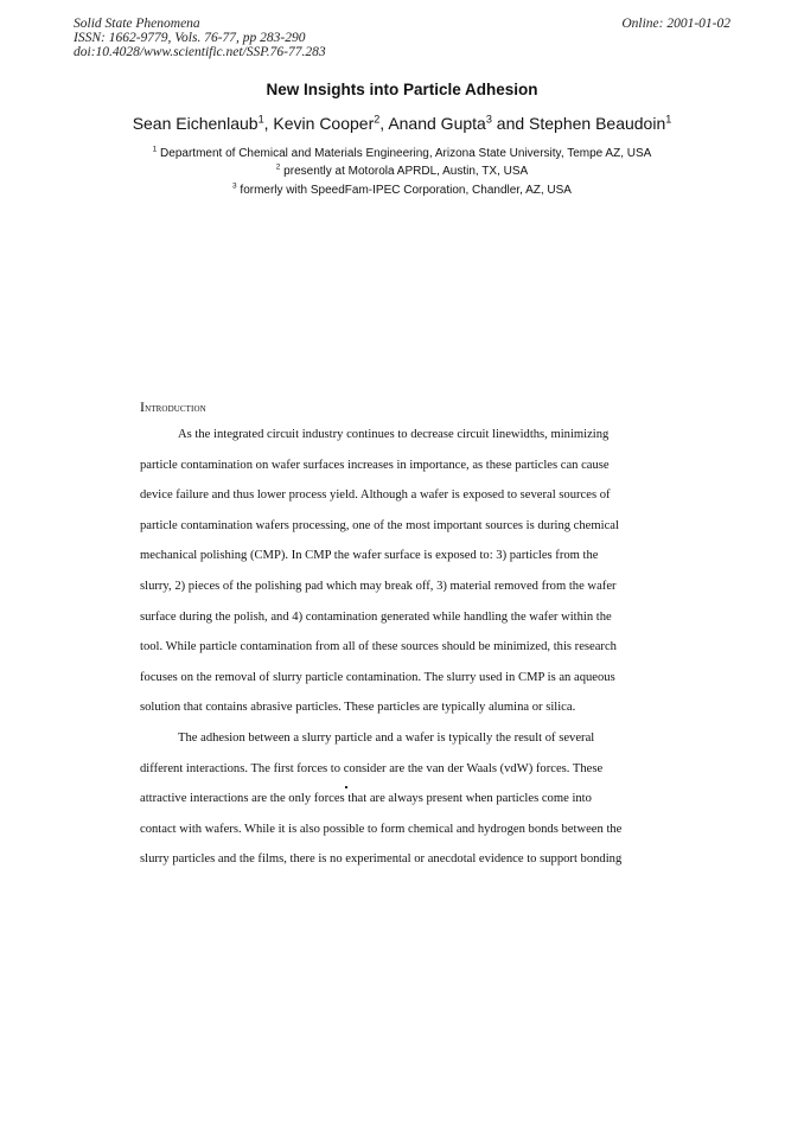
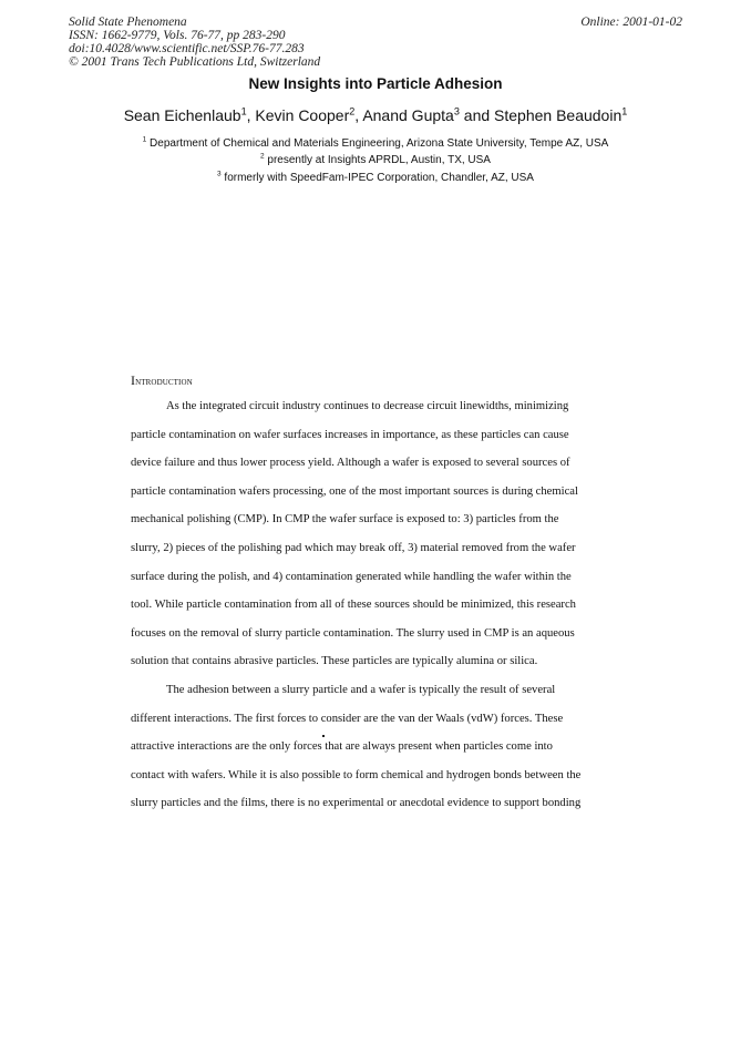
  Solid State Phenomena
  ISSN: 1662-9779, Vols. 76-77, pp 283-290
  doi:10.4028/www.scientific.net/SSP.76-77.283
+ © 2001 Trans Tech Publications Ltd, Switzerland
  Online: 2001-01-02
  New Insights into Particle Adhesion
  Sean Eichenlaub1, Kevin Cooper2, Anand Gupta3 and Stephen Beaudoin1
  Department of Chemical and Materials Engineering, Arizona State University, Tempe AZ, USA
- presently at Motorola APRDL, Austin, TX, USA
+ presently at Insights APRDL, Austin, TX, USA
  formerly with SpeedFam-IPEC Corporation, Chandler, AZ, USA
  Introduction
  As the integrated circuit industry continues to decrease circuit linewidths, minimizing
  particle contamination on wafer surfaces increases in importance, as these particles can cause
  device failure and thus lower process yield. Although a wafer is exposed to several sources of
  particle contamination wafers processing, one of the most important sources is during chemical
  mechanical polishing (CMP). In CMP the wafer surface is exposed to: 3) particles from the
  slurry, 2) pieces of the polishing pad which may break off, 3) material removed from the wafer
  surface during the polish, and 4) contamination generated while handling the wafer within the
  tool. While particle contamination from all of these sources should be minimized, this research
  focuses on the removal of slurry particle contamination. The slurry used in CMP is an aqueous
  solution that contains abrasive particles. These particles are typically alumina or silica.
  The adhesion between a slurry particle and a wafer is typically the result of several
  different interactions. The first forces to consider are the van der Waals (vdW) forces. These
  attractive interactions are the only forces that are always present when particles come into
  contact with wafers. While it is also possible to form chemical and hydrogen bonds between the
  slurry particles and the films, there is no experimental or anecdotal evidence to support bonding
